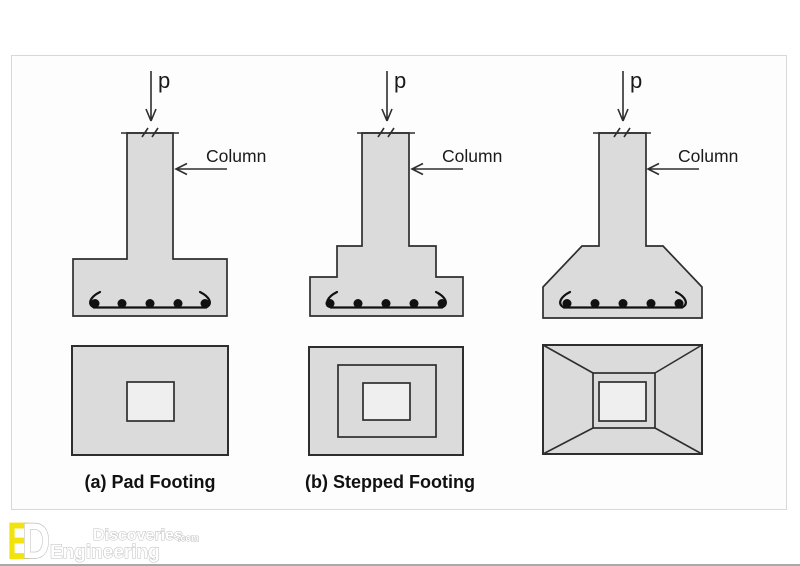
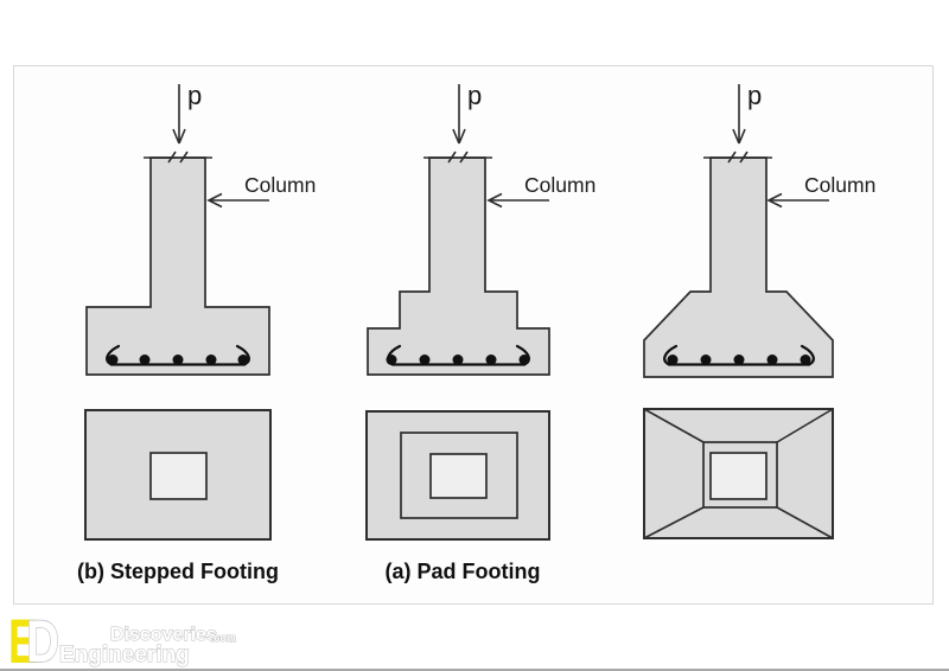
  p
  Column
- (a) Pad Footing
+ (b) Stepped Footing
  p
  Column
- (b) Stepped Footing
+ (a) Pad Footing
  p
  Column
  E
  D
  Discoveries
  .com
  Engineering
